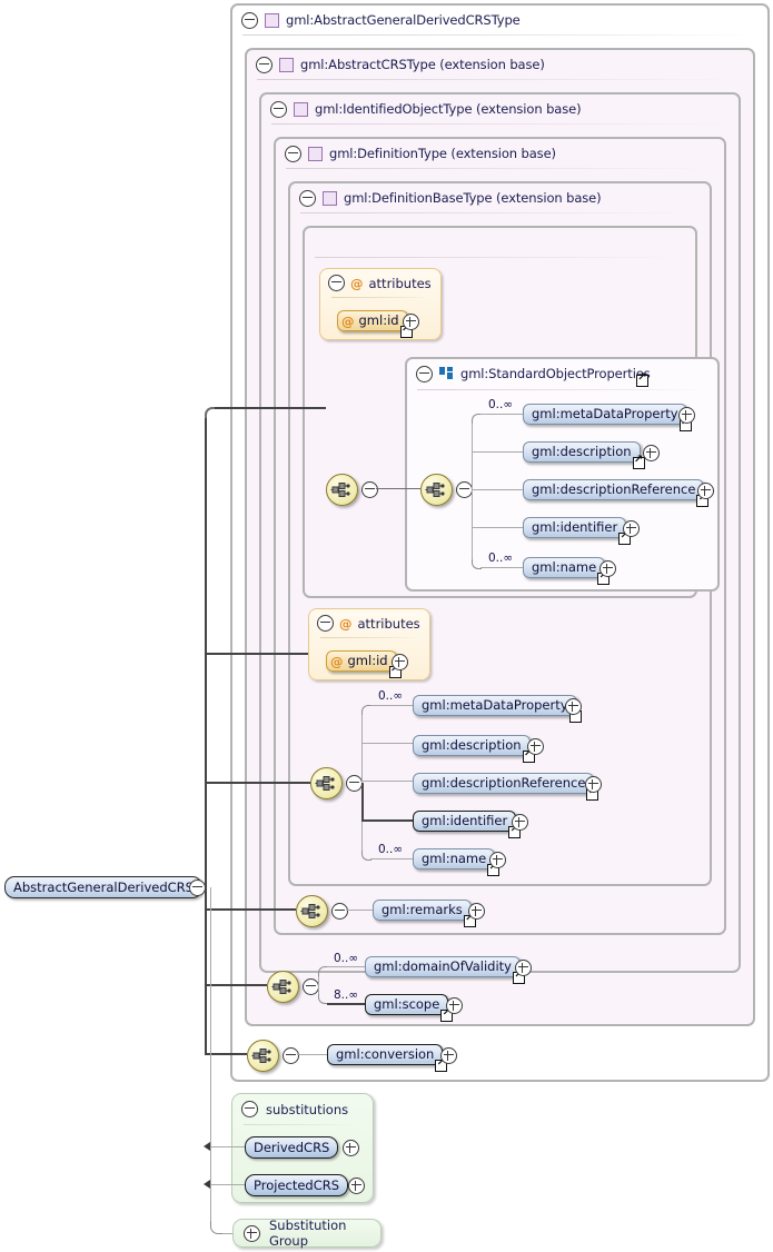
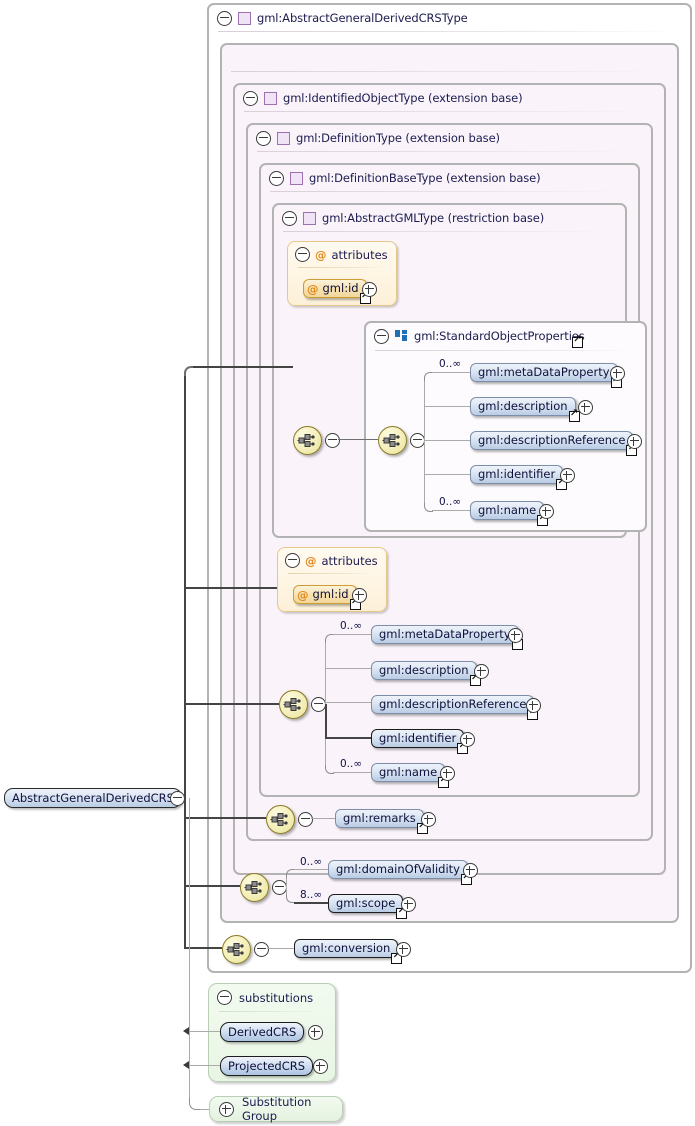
  gml:AbstractGeneralDerivedCRSType
- gml:AbstractCRSType (extension base)
  gml:IdentifiedObjectType (extension base)
  gml:DefinitionType (extension base)
  gml:DefinitionBaseType (extension base)
+ gml:AbstractGMLType (restriction base)
  @
  attributes
  @
  gml:id
  gml:StandardObjectProperti
  0..∞
  gml:metaDataProperty
  gml:description
  gml:descriptionReference
  gml:identifier
  0..∞
  gml:name
  @
  attributes
  @
  gml:id
  0..∞
  gml:metaDataPropert
  gml:description
  gml:descriptionReference
  gml:identifier
  0..∞
  gml:name
  gml:remarks
  0..∞
  gml:domainOfValidity
  8..∞
  gml:scope
  gml:conversion
  AbstractGeneralDerivedCR
  substitutions
  DerivedCRS
  ProjectedCRS
  Substitution Group
